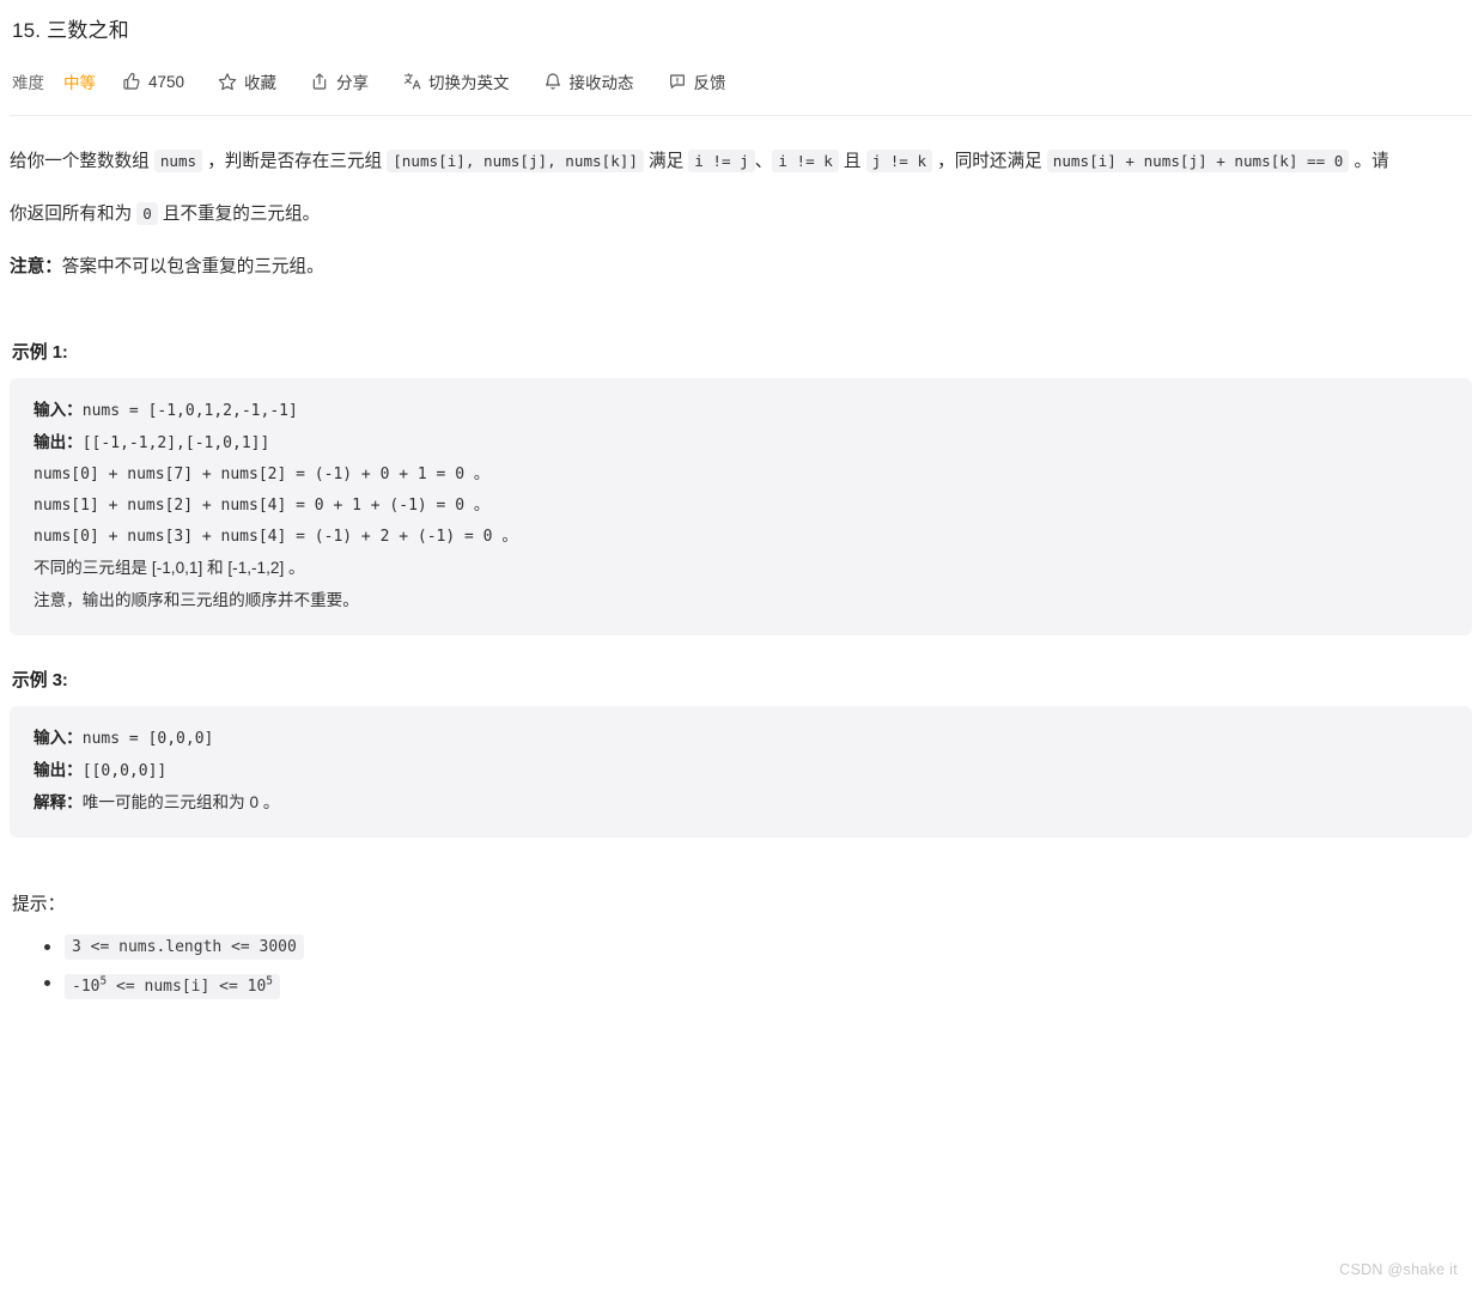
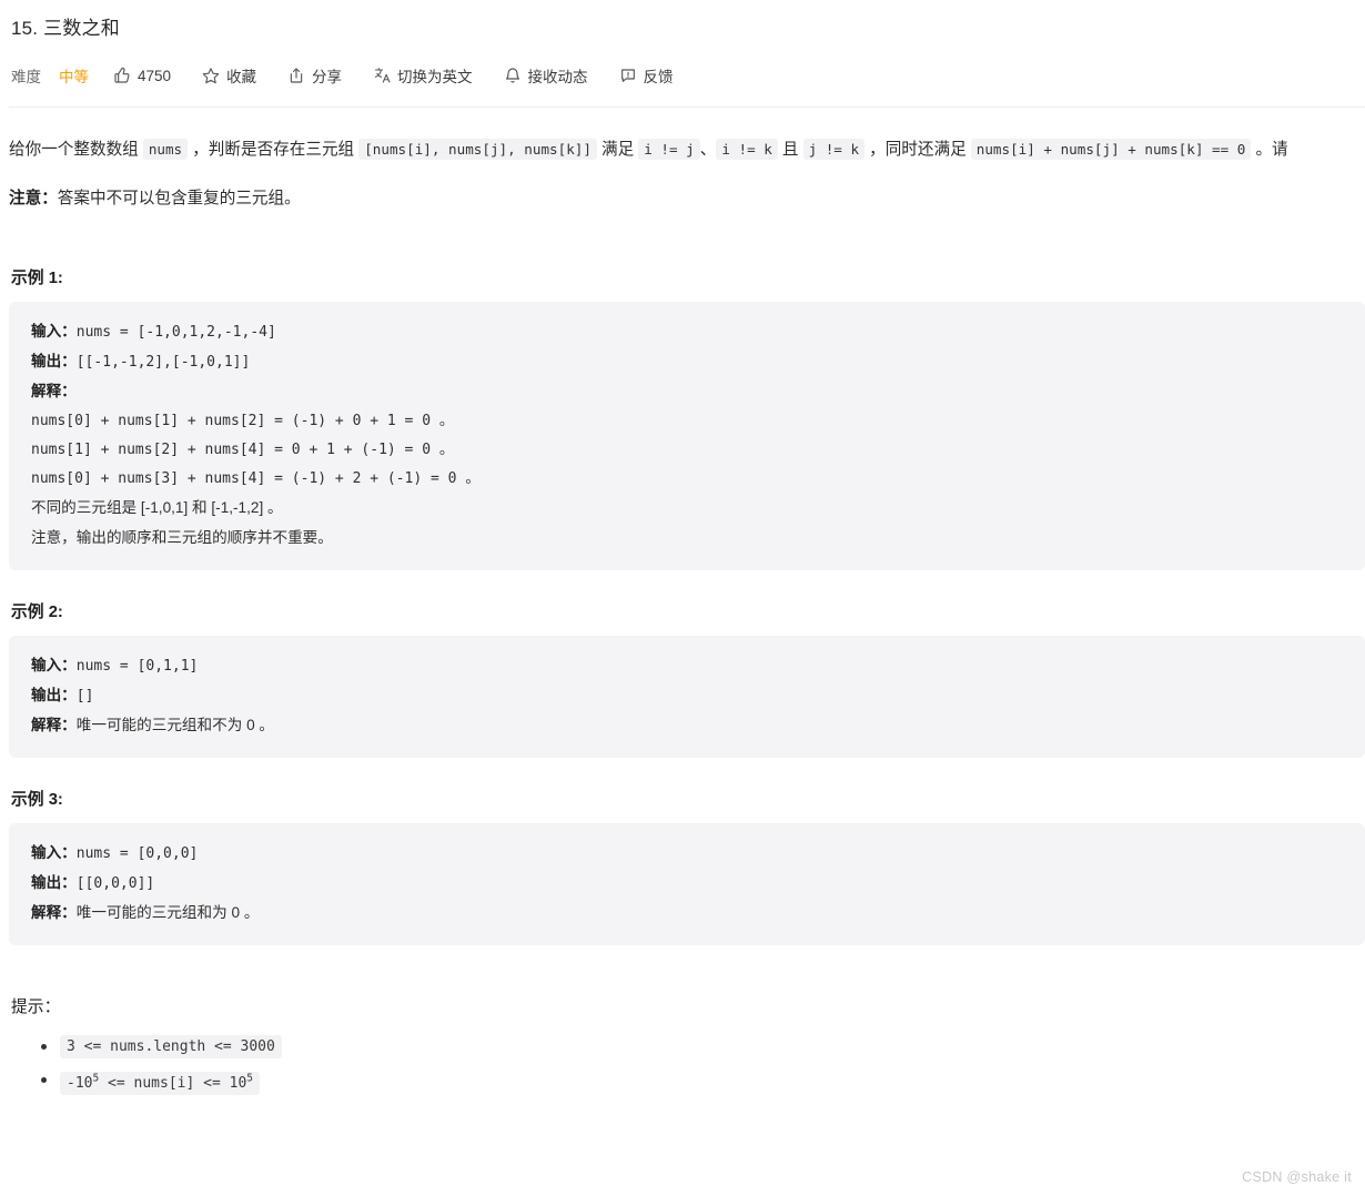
  15. 三数之和
  难度
  中等
  4750
  收藏
  分享
  切换为英文
  接收动态
  反馈
  给你一个整数数组 nums ，判断是否存在三元组 [nums[i], nums[j], nums[k]] 满足 i != j 、 i != k 且 j != k ，同时还满足 nums[i] + nums[j] + nums[k] == 0 。请
- 你返回所有和为 0 且不重复的三元组。
  注意：答案中不可以包含重复的三元组。
  示例 1:
- 输入：nums = [-1,0,1,2,-1,-1]
+ 输入：nums = [-1,0,1,2,-1,-4]
  输出：[[-1,-1,2],[-1,0,1]]
+ 解释：
- nums[0] + nums[7] + nums[2] = (-1) + 0 + 1 = 0 。
+ nums[0] + nums[1] + nums[2] = (-1) + 0 + 1 = 0 。
  nums[1] + nums[2] + nums[4] = 0 + 1 + (-1) = 0 。
  nums[0] + nums[3] + nums[4] = (-1) + 2 + (-1) = 0 。
  不同的三元组是 [-1,0,1] 和 [-1,-1,2] 。
  注意，输出的顺序和三元组的顺序并不重要。
+ 示例 2:
+ 输入：nums = [0,1,1]
+ 输出：[]
+ 解释：唯一可能的三元组和不为 0 。
  示例 3:
  输入：nums = [0,0,0]
  输出：[[0,0,0]]
  解释：唯一可能的三元组和为 0 。
  提示：
  3 <= nums.length <= 3000
  -105 <= nums[i] <= 105
  CSDN @shake it
